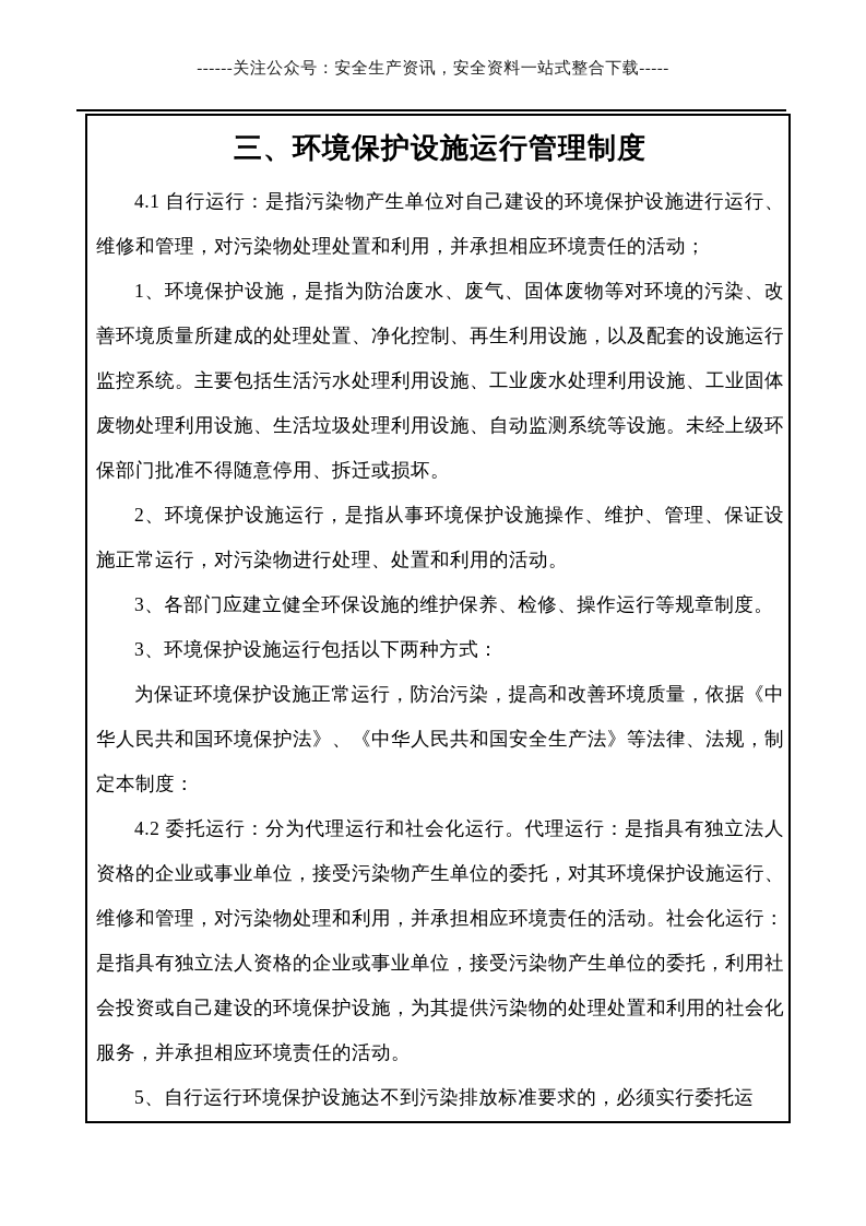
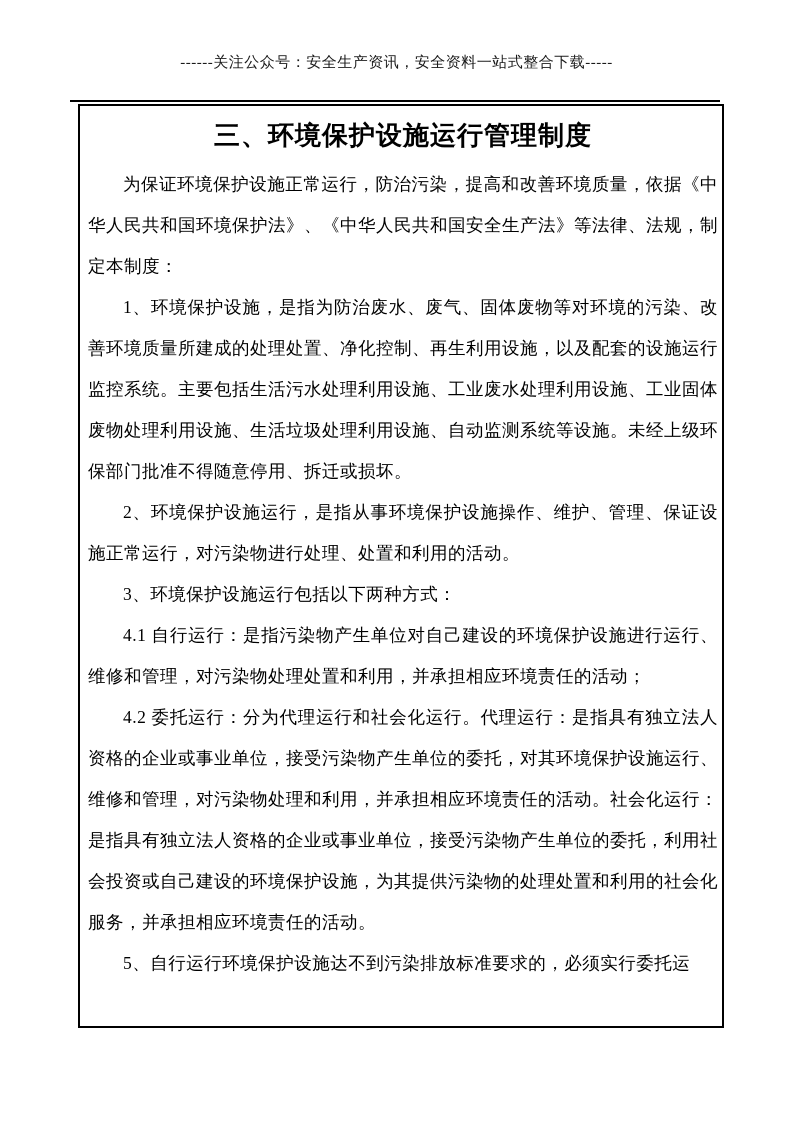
  ------关注公众号：安全生产资讯，安全资料一站式整合下载-----
  三、环境保护设施运行管理制度
- 4.1 自行运行：是指污染物产生单位对自己建设的环境保护设施进行运行、维修和管理，对污染物处理处置和利用，并承担相应环境责任的活动；
+ 为保证环境保护设施正常运行，防治污染，提高和改善环境质量，依据《中华人民共和国环境保护法》、《中华人民共和国安全生产法》等法律、法规，制定本制度：
  1、环境保护设施，是指为防治废水、废气、固体废物等对环境的污染、改善环境质量所建成的处理处置、净化控制、再生利用设施，以及配套的设施运行监控系统。主要包括生活污水处理利用设施、工业废水处理利用设施、工业固体废物处理利用设施、生活垃圾处理利用设施、自动监测系统等设施。未经上级环保部门批准不得随意停用、拆迁或损坏。
  2、环境保护设施运行，是指从事环境保护设施操作、维护、管理、保证设施正常运行，对污染物进行处理、处置和利用的活动。
- 3、各部门应建立健全环保设施的维护保养、检修、操作运行等规章制度。
  3、环境保护设施运行包括以下两种方式：
- 为保证环境保护设施正常运行，防治污染，提高和改善环境质量，依据《中华人民共和国环境保护法》、《中华人民共和国安全生产法》等法律、法规，制定本制度：
+ 4.1 自行运行：是指污染物产生单位对自己建设的环境保护设施进行运行、维修和管理，对污染物处理处置和利用，并承担相应环境责任的活动；
  4.2 委托运行：分为代理运行和社会化运行。代理运行：是指具有独立法人资格的企业或事业单位，接受污染物产生单位的委托，对其环境保护设施运行、维修和管理，对污染物处理和利用，并承担相应环境责任的活动。社会化运行：是指具有独立法人资格的企业或事业单位，接受污染物产生单位的委托，利用社会投资或自己建设的环境保护设施，为其提供污染物的处理处置和利用的社会化服务，并承担相应环境责任的活动。
  5、自行运行环境保护设施达不到污染排放标准要求的，必须实行委托运
